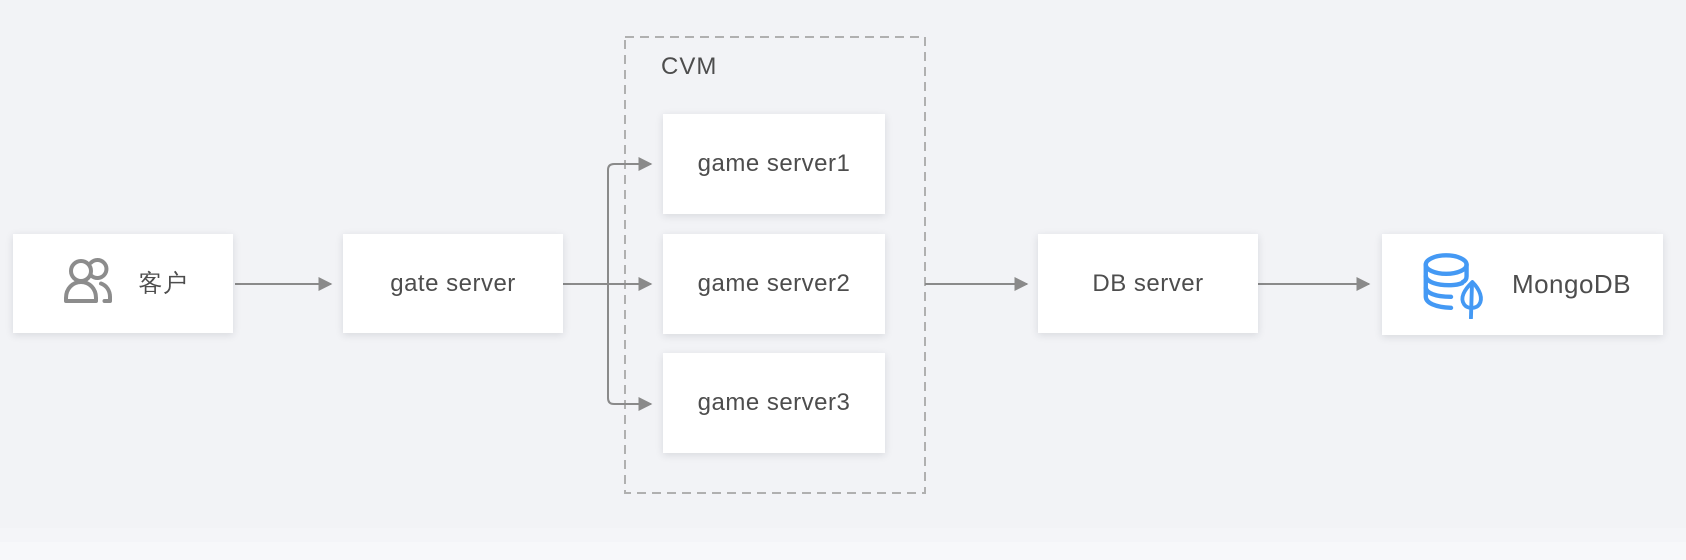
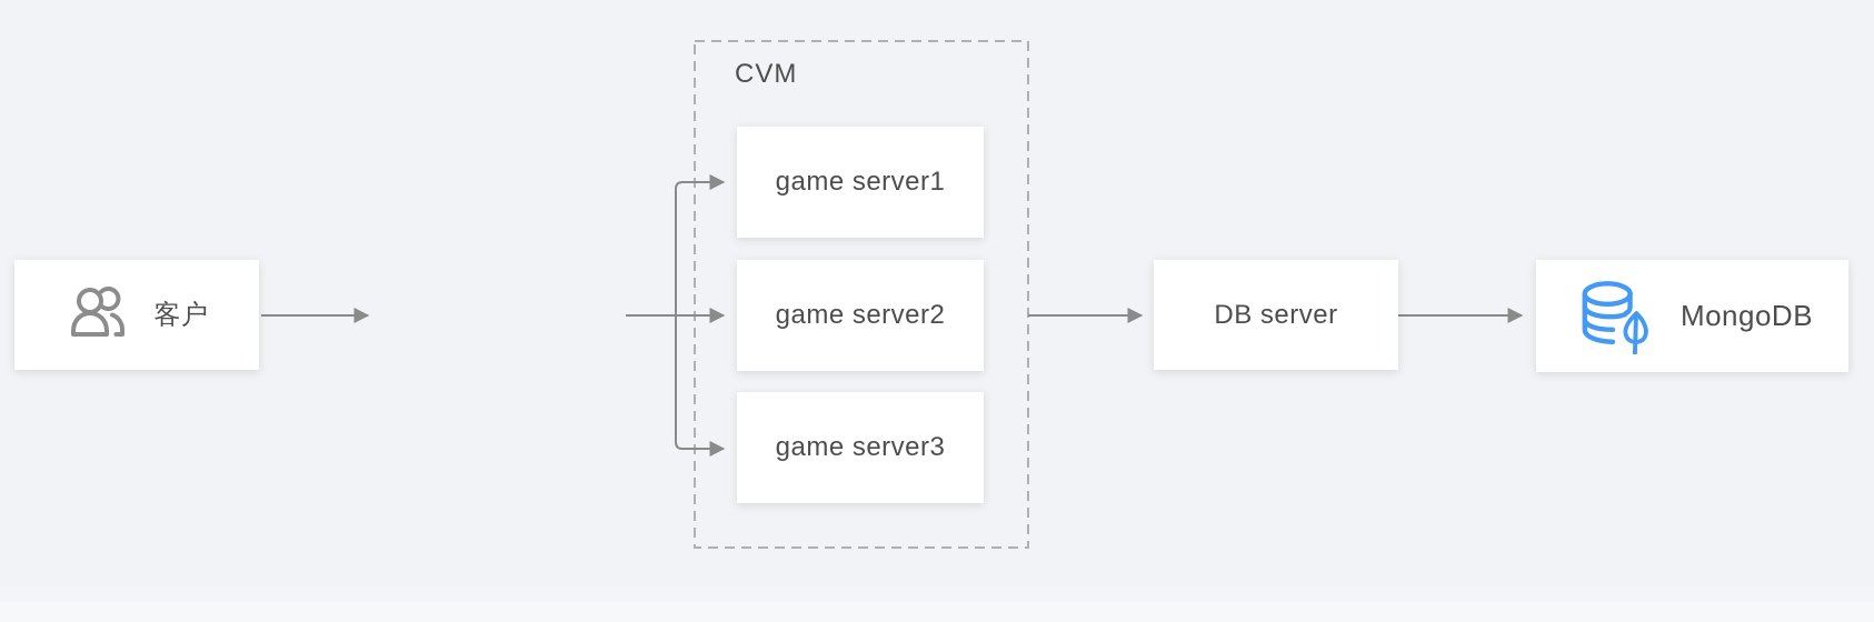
  CVM
  客户
- gate server
  game server1
  game server2
  game server3
  DB server
  MongoDB
